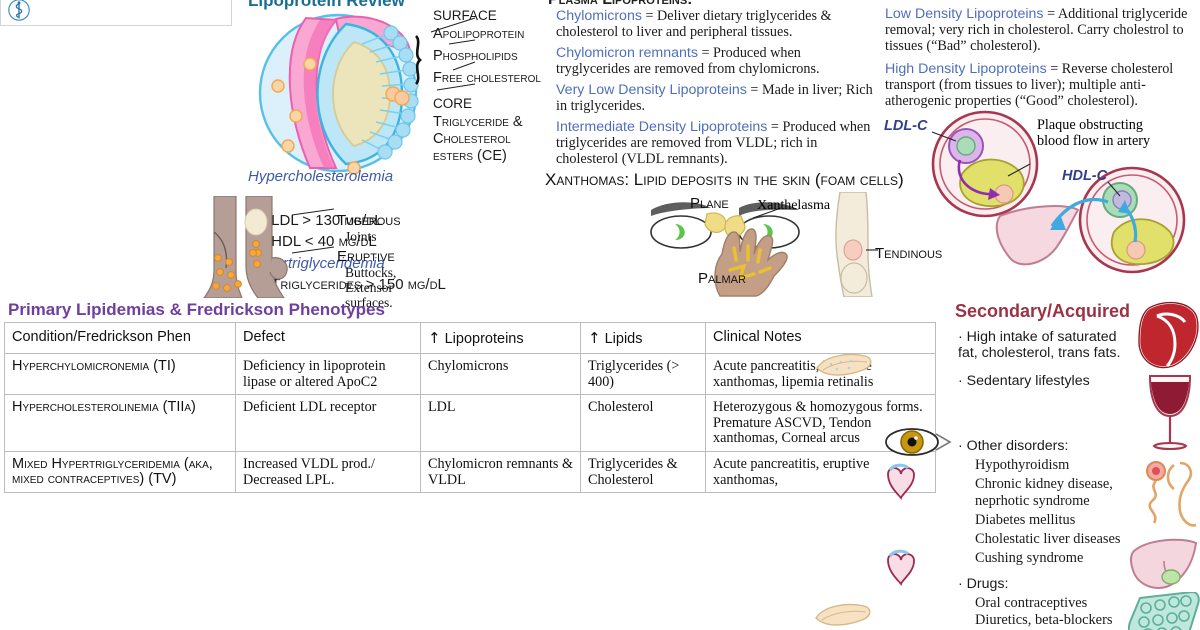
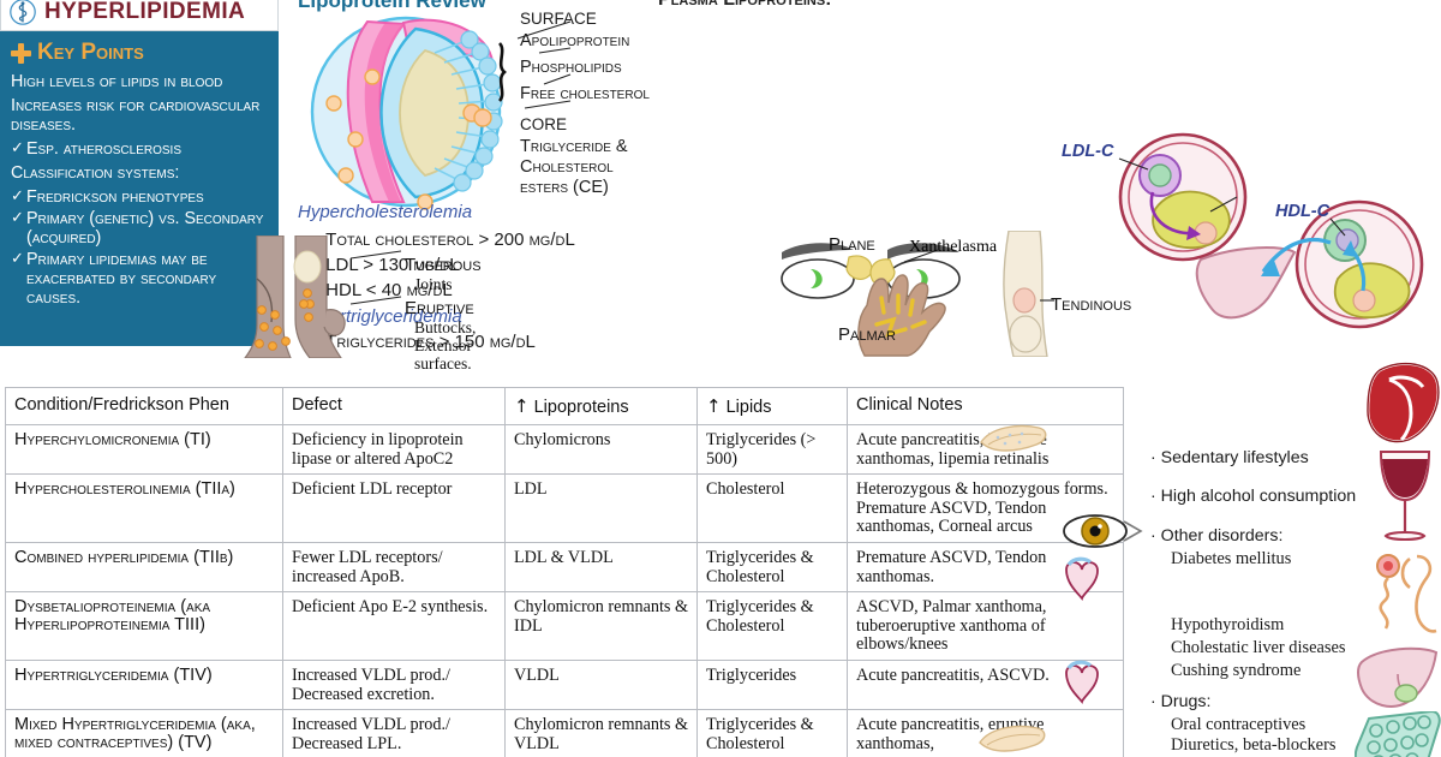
+ HYPERLIPIDEMIA
+ Key Points
+ High levels of lipids in blood
+ Increases risk for cardiovascular diseases.
+ Esp. atherosclerosis
+ Classification systems:
+ Fredrickson phenotypes
+ Primary (genetic) vs. Secondary (acquired)
+ Primary lipidemias may be exacerbated by secondary causes.
  Lipoprotein Review
  SURFACE
  Apolipoprotein
  Phospholipids
  Free cholesterol
  CORE
  Triglyceride &
  Cholesterol
  esters (CE)
  Hypercholesterolemia
+ Total cholesterol > 200 mg/dL
  LDL > 130 mg/dL
  HDL < 40 mg/dL
  triglyceridemia
  riglycerides > 150 mg/dL
- Chylomicrons = Deliver dietary triglycerides & cholesterol to liver and peripheral tissues.
- Chylomicron remnants = Produced when tryglycerides are removed from chylomicrons.
- Very Low Density Lipoproteins = Made in liver; Rich in triglycerides.
- Intermediate Density Lipoproteins = Produced when triglycerides are removed from VLDL; rich in cholesterol (VLDL remnants).
- Low Density Lipoproteins = Additional triglyceride removal; very rich in cholesterol. Carry cholestrol to tissues (“Bad” cholesterol).
- High Density Lipoproteins = Reverse cholesterol transport (from tissues to liver); multiple anti-atherogenic properties (“Good” cholesterol).
  LDL-C
  HDL-C
- Plaque obstructing
- blood flow in artery
- Xanthomas: Lipid deposits in the skin (foam cells)
  Tuberous
  Joints
  Eruptive
  Buttocks,
  Extensor
  surfaces.
  Plane
  Xanthelasma
  Palmar
  Tendinous
- Primary Lipidemias & Fredrickson Phenotypes
  Condition/Fredrickson Phen	Defect	↑ Lipoproteins	↑ Lipids	Clinical Notes
- Hyperchylomicronemia (TI)	Deficiency in lipoprotein lipase or altered ApoC2	Chylomicrons	Triglycerides (> 400)	Acute pancreatitis, xanthomas, lipemia retinalis
+ Hyperchylomicronemia (TI)	Deficiency in lipoprotein lipase or altered ApoC2	Chylomicrons	Triglycerides (> 500)	Acute pancreatitis, xanthomas, lipemia retinalis
  Hypercholesterolinemia (TIIa)	Deficient LDL receptor	LDL	Cholesterol	Heterozygous & homozygous forms. Premature ASCVD, Tendon xanthomas, Corneal arcus
+ Combined hyperlipidemia (TIIb)	Fewer LDL receptors/ increased ApoB.	LDL & VLDL	Triglycerides & Cholesterol	Premature ASCVD, Tendon xanthomas.
+ Dysbetalioproteinemia (aka Hyperlipoproteinemia TIII)	Deficient Apo E-2 synthesis.	Chylomicron remnants & IDL	Triglycerides & Cholesterol	ASCVD, Palmar xanthoma, tuberoeruptive xanthoma of elbows/knees
+ Hypertriglyceridemia (TIV)	Increased VLDL prod./ Decreased excretion.	VLDL	Triglycerides	Acute pancreatitis, ASCVD.
  Mixed Hypertriglyceridemia (aka, mixed contraceptives) (TV)	Increased VLDL prod./ Decreased LPL.	Chylomicron remnants & VLDL	Triglycerides & Cholesterol	Acute pancreatitis, eruptive xanthomas,
- Secondary/Acquired
- High intake of saturated fat, cholesterol, trans fats.
  Sedentary lifestyles
+ High alcohol consumption
  Other disorders:
- Hypothyroidism
+ Diabetes mellitus
- Chronic kidney disease, neprhotic syndrome
- Diabetes mellitus
+ Hypothyroidism
  Cholestatic liver diseases
  Cushing syndrome
  Drugs:
  Oral contraceptives
  Diuretics, beta-blockers
